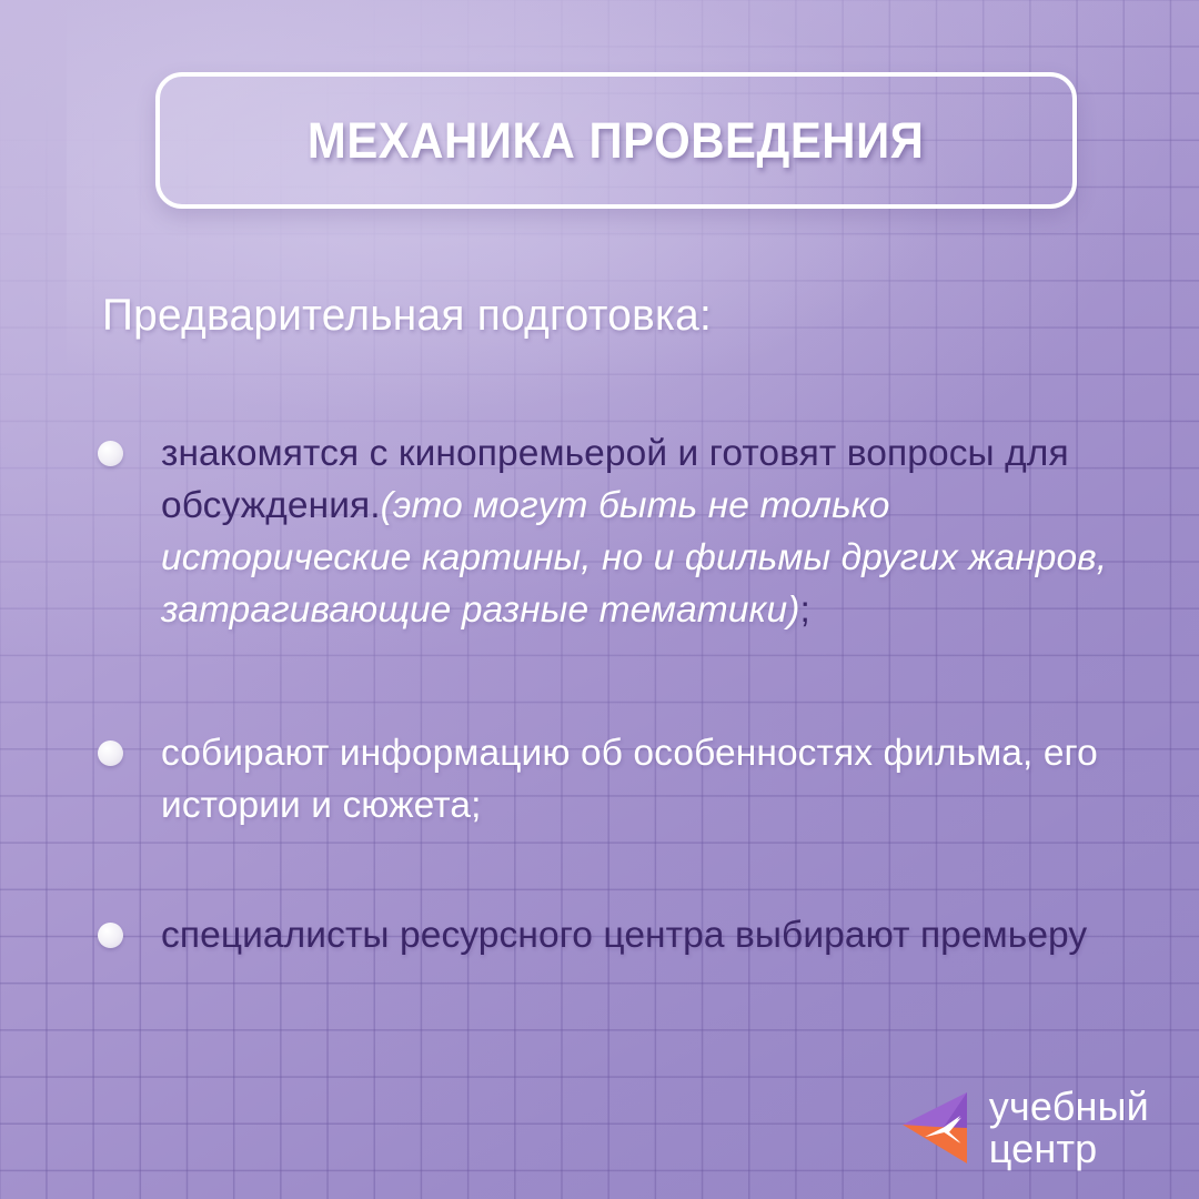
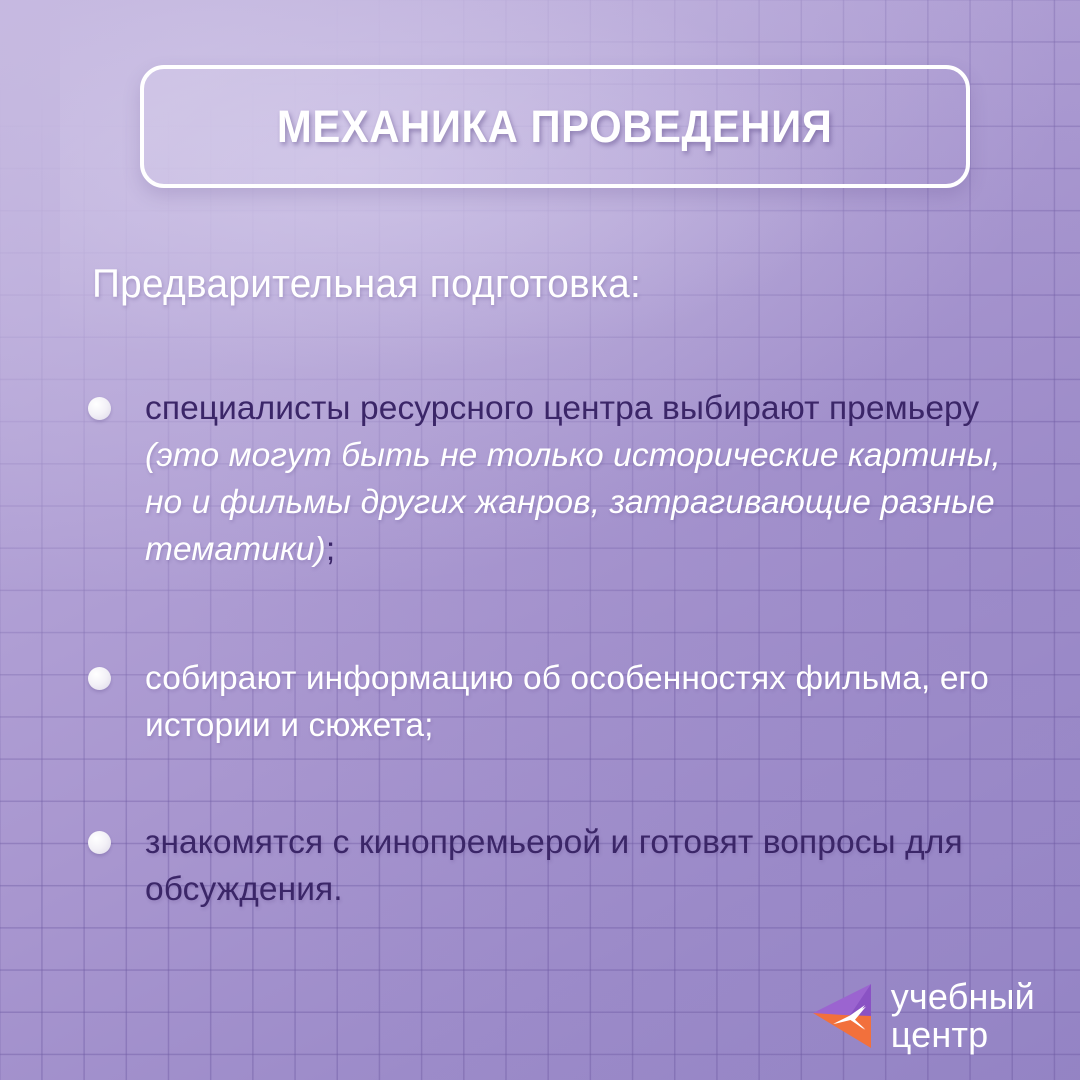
  МЕХАНИКА ПРОВЕДЕНИЯ
  Предварительная подготовка:
- знакомятся с кинопремьерой и готовят вопросы для обсуждения.(это могут быть не только исторические картины, но и фильмы других жанров, затрагивающие разные тематики);
+ специалисты ресурсного центра выбирают премьеру (это могут быть не только исторические картины, но и фильмы других жанров, затрагивающие разные тематики);
  собирают информацию об особенностях фильма, его истории и сюжета;
- специалисты ресурсного центра выбирают премьеру
+ знакомятся с кинопремьерой и готовят вопросы для обсуждения.
  учебный
  центр
